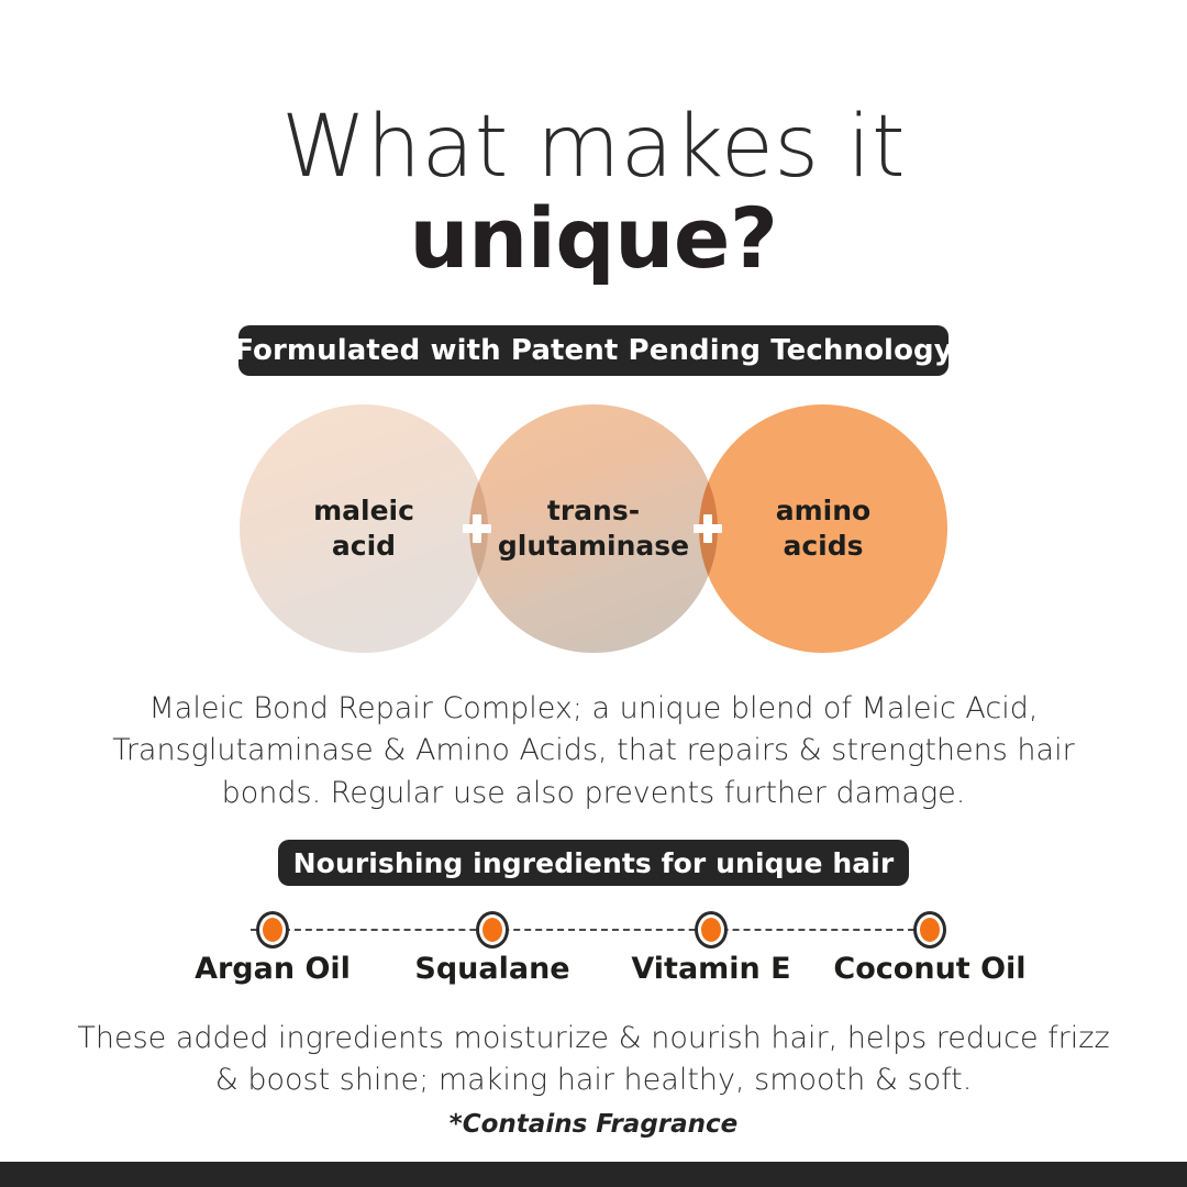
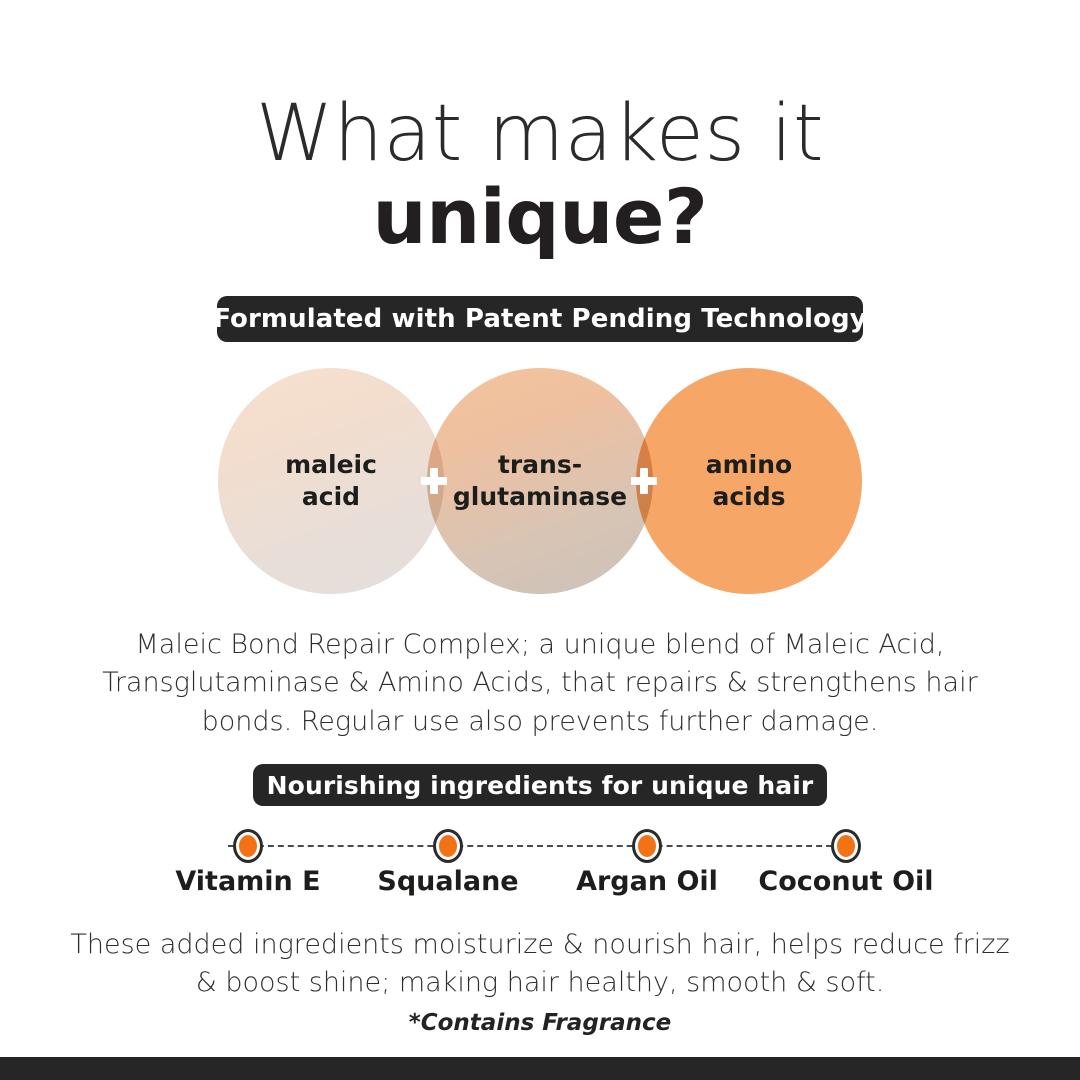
  What makes it
  unique?
  Formulated with Patent Pending Technology
  maleic
  acid
  trans-
  glutaminase
  amino
  acids
  Maleic Bond Repair Complex; a unique blend of Maleic Acid, Transglutaminase & Amino Acids, that repairs & strengthens hair bonds. Regular use also prevents further damage.
  Nourishing ingredients for unique hair
- Argan Oil
+ Vitamin E
  Squalane
- Vitamin E
+ Argan Oil
  Coconut Oil
  These added ingredients moisturize & nourish hair, helps reduce frizz & boost shine; making hair healthy, smooth & soft.
  *Contains Fragrance
